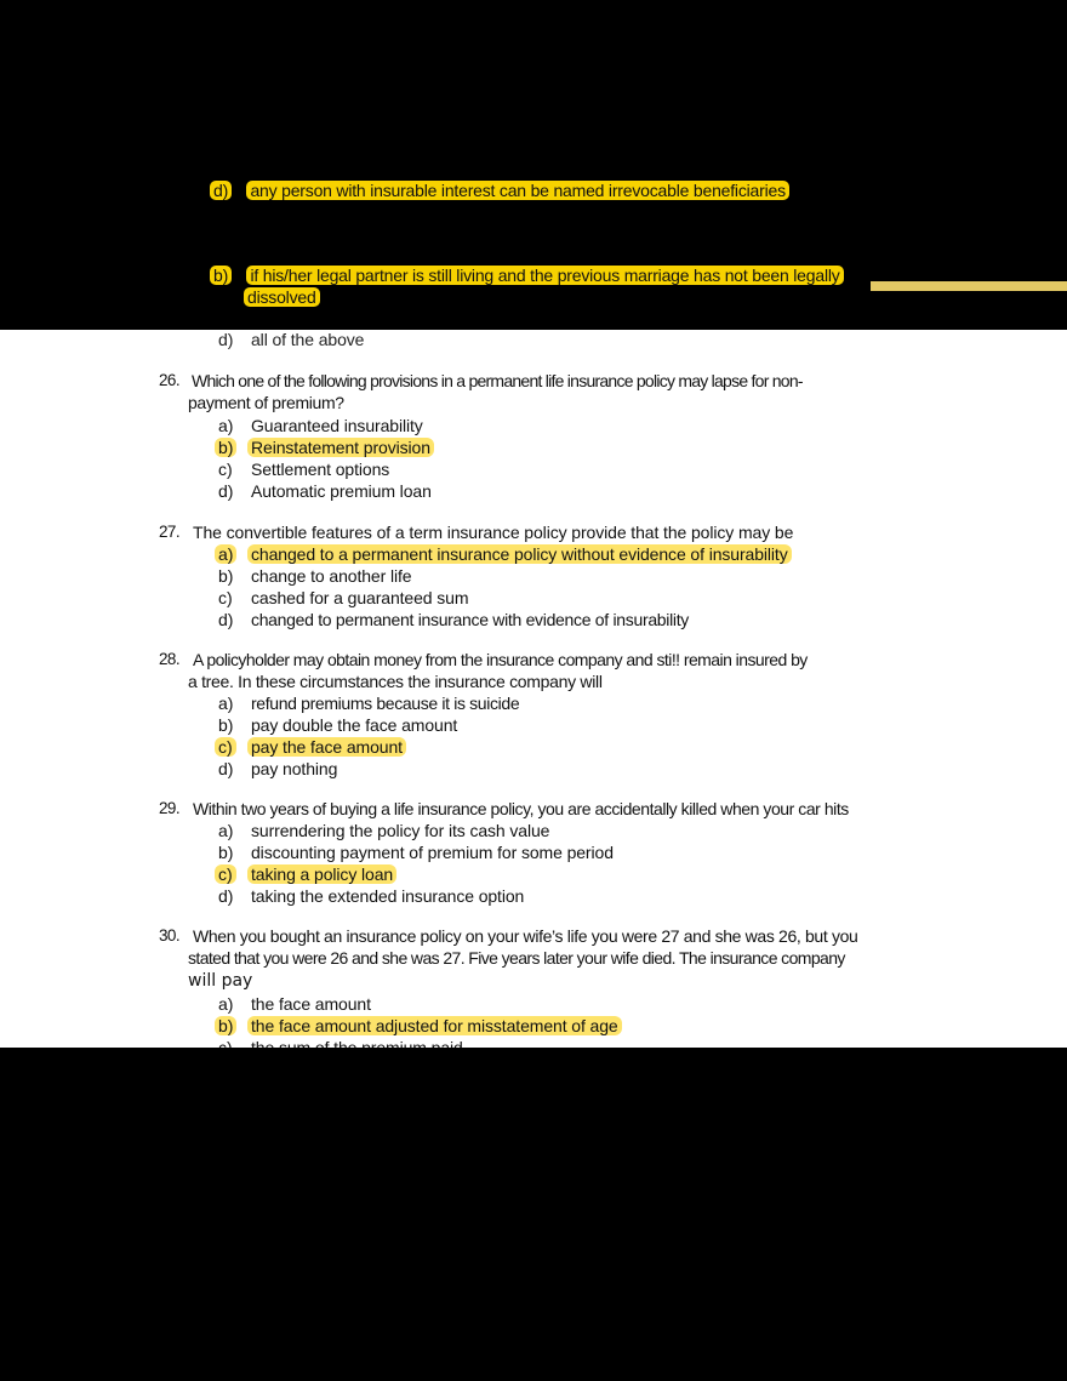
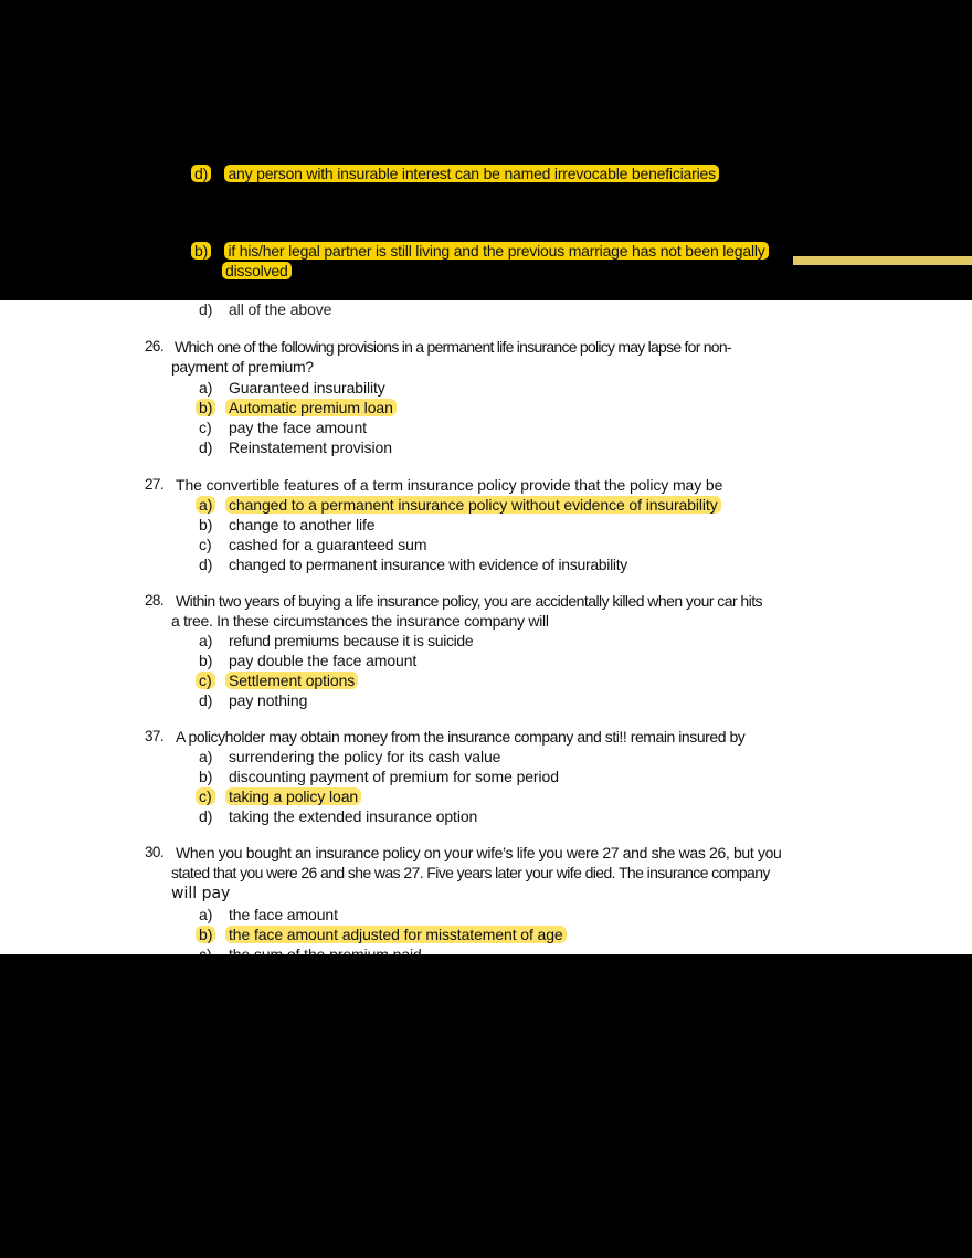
  d) any person with insurable interest can be named irrevocable beneficiaries
  b) if his/her legal partner is still living and the previous marriage has not been legally
  dissolved
  d)
  all of the above
  26.
  Which one of the following provisions in a permanent life insurance policy may lapse for non-
  payment of premium?
  a)
  Guaranteed insurability
  b)
- Reinstatement provision
+ Automatic premium loan
  c)
- Settlement options
+ pay the face amount
  d)
- Automatic premium loan
+ Reinstatement provision
  27.
  The convertible features of a term insurance policy provide that the policy may be
  a)
  changed to a permanent insurance policy without evidence of insurability
  b)
  change to another life
  c)
  cashed for a guaranteed sum
  d)
  changed to permanent insurance with evidence of insurability
  28.
- A policyholder may obtain money from the insurance company and sti!! remain insured by
+ Within two years of buying a life insurance policy, you are accidentally killed when your car hits
  a tree. In these circumstances the insurance company will
  a)
  refund premiums because it is suicide
  b)
  pay double the face amount
  c)
- pay the face amount
+ Settlement options
  d)
  pay nothing
- 29.
+ 37.
- Within two years of buying a life insurance policy, you are accidentally killed when your car hits
+ A policyholder may obtain money from the insurance company and sti!! remain insured by
  a)
  surrendering the policy for its cash value
  b)
  discounting payment of premium for some period
  c)
  taking a policy loan
  d)
  taking the extended insurance option
  30.
  When you bought an insurance policy on your wife’s life you were 27 and she was 26, but you
  stated that you were 26 and she was 27. Five years later your wife died. The insurance company
  will pay
  a)
  the face amount
  b)
  the face amount adjusted for misstatement of age
